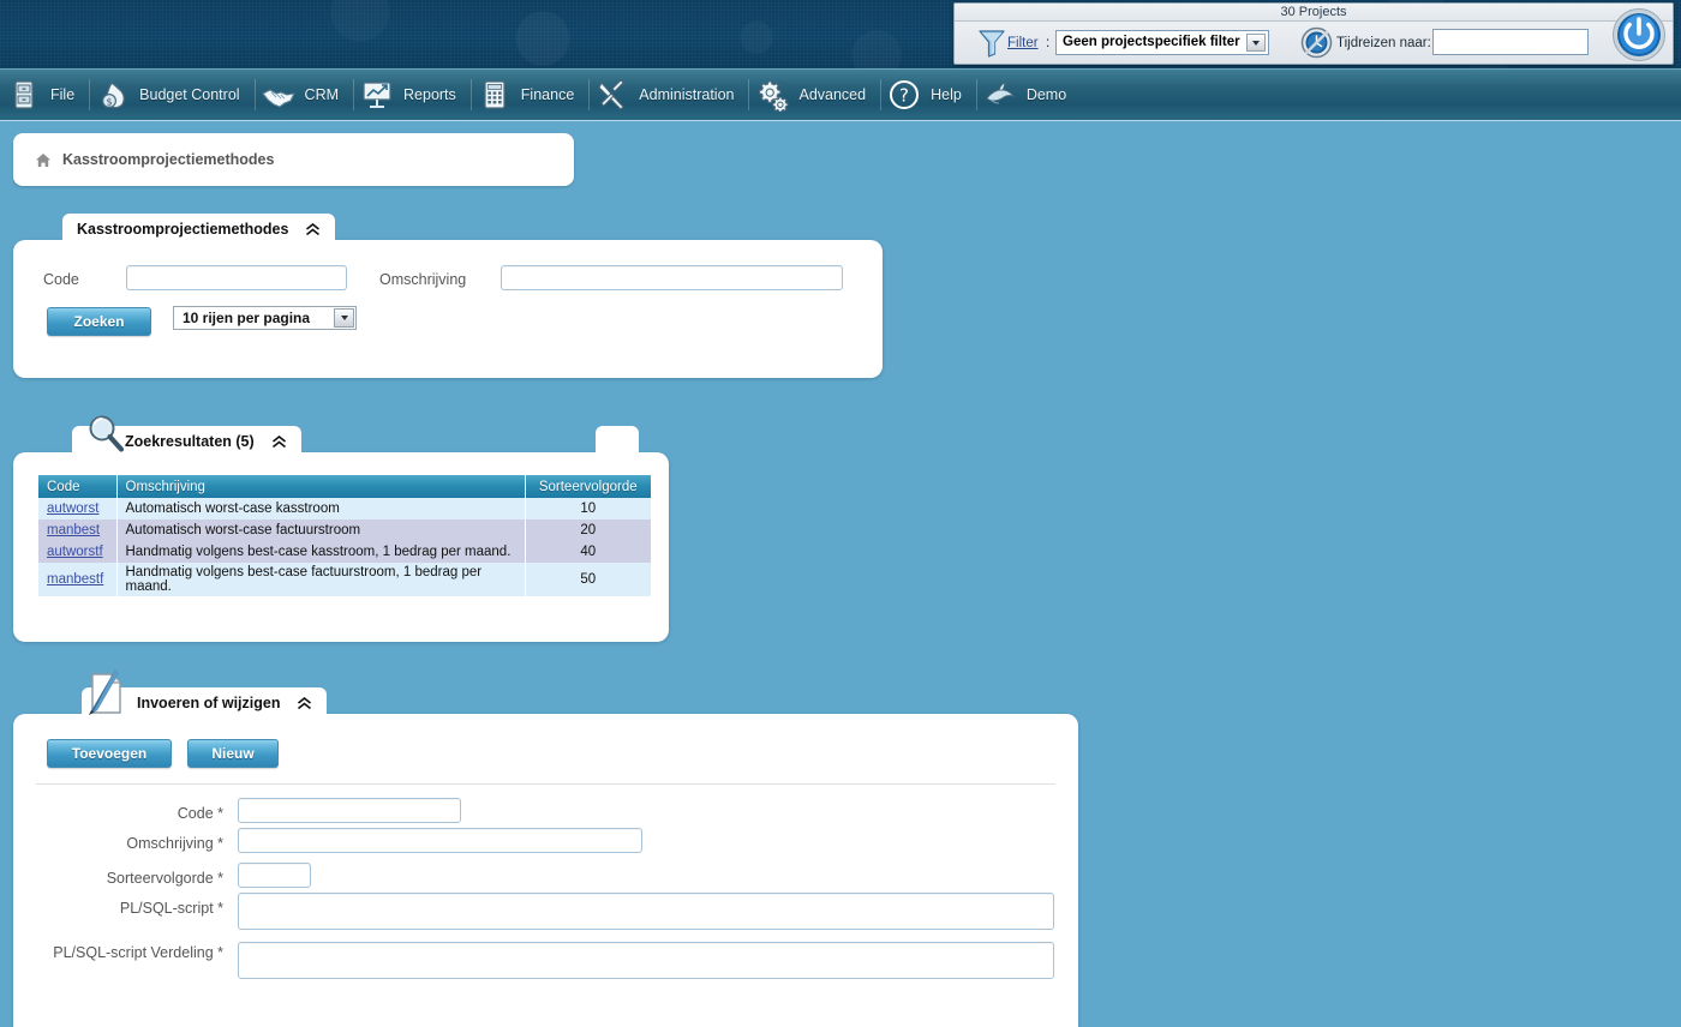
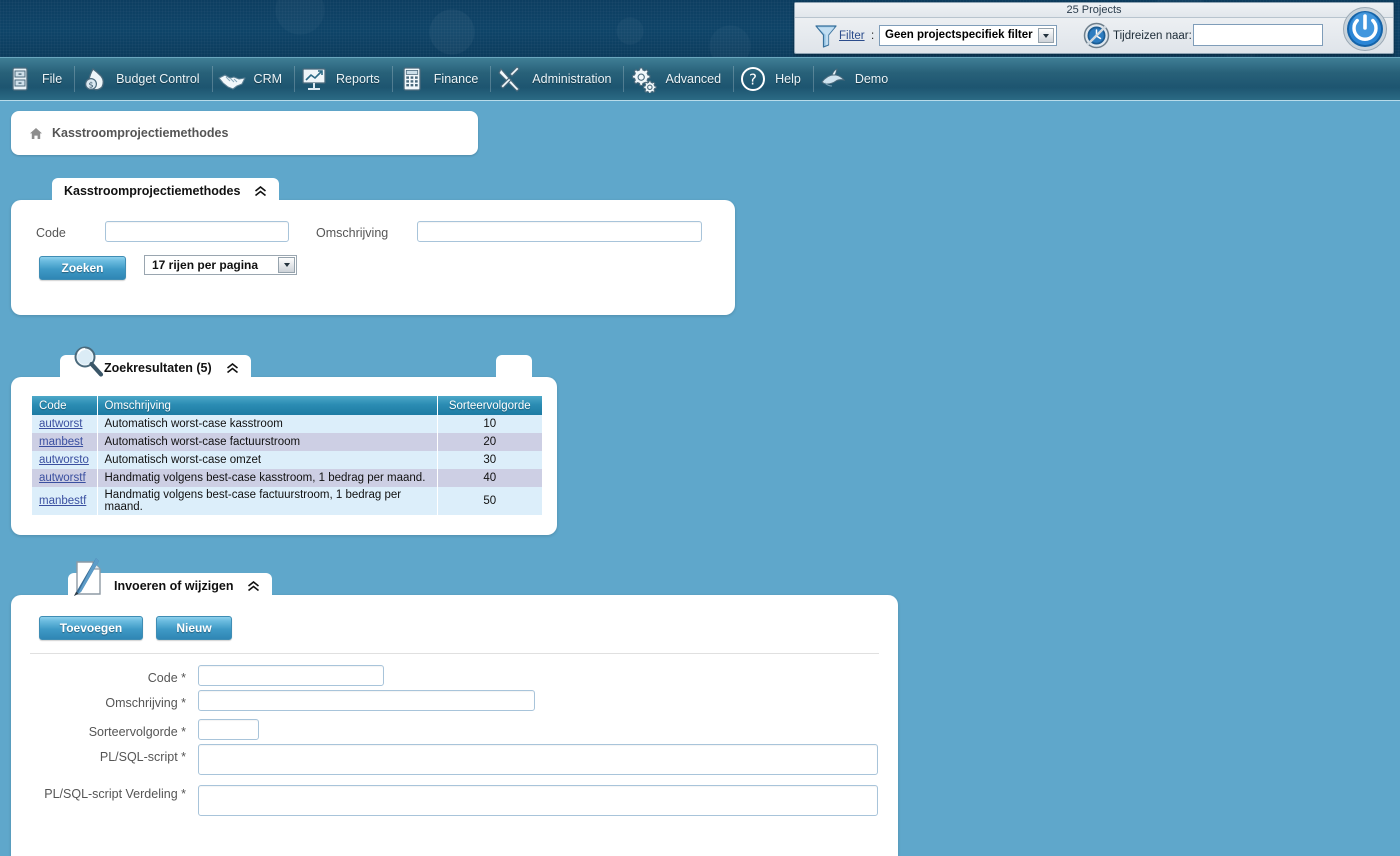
- 30 Projects
+ 25 Projects
  Filter
  :
  Geen projectspecifiek filter
  Tijdreizen naar:
  File
  $
  Budget Control
  CRM
  Reports
  Finance
  Administration
  Advanced
  ?
  Help
  Demo
  Kasstroomprojectiemethodes
  Kasstroomprojectiemethodes
  Code
  Omschrijving
  Zoeken
- 10 rijen per pagina
+ 17 rijen per pagina
  Zoekresultaten (5)
  Code	Omschrijving	Sorteervolgorde
  autworst	Automatisch worst-case kasstroom	10
  manbest	Automatisch worst-case factuurstroom	20
+ autworsto	Automatisch worst-case omzet	30
  autworstf	Handmatig volgens best-case kasstroom, 1 bedrag per maand.	40
  manbestf	Handmatig volgens best-case factuurstroom, 1 bedrag per maand.	50
  Invoeren of wijzigen
  Toevoegen
  Nieuw
  Code *
  Omschrijving *
  Sorteervolgorde *
  PL/SQL-script *
  PL/SQL-script Verdeling *
